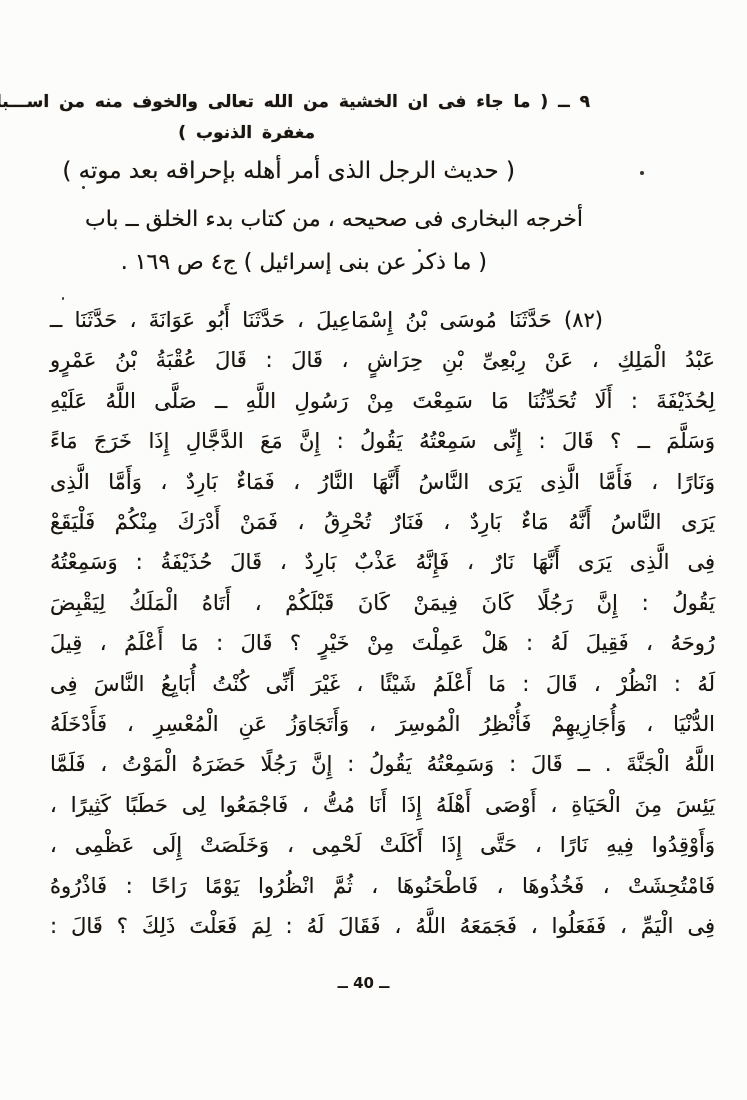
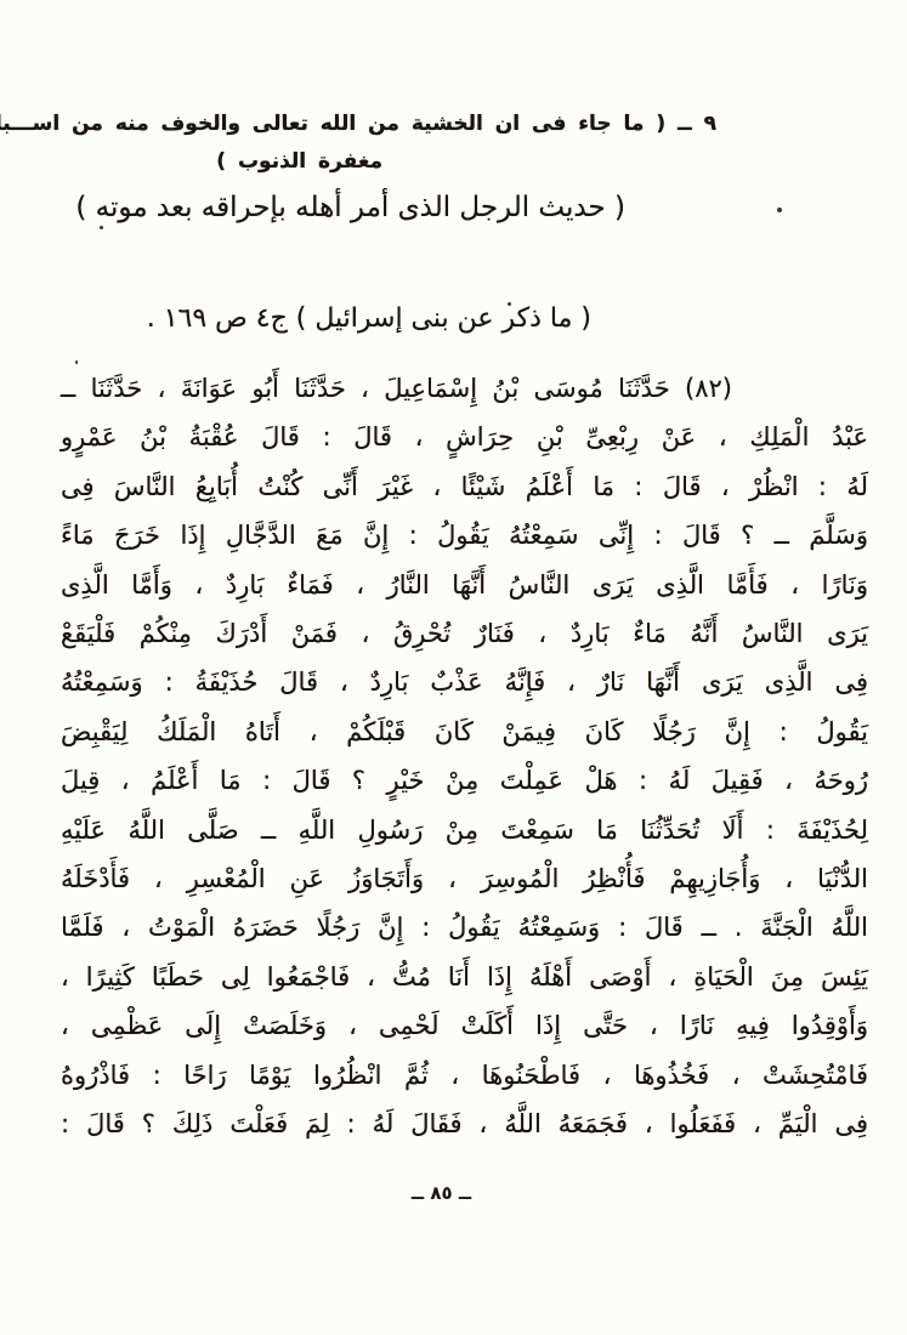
  ٩ ــ ( ما جاء فى ان الخشية من الله تعالى والخوف منه من اســـب
  مغفرة الذنوب )
  ( حديث الرجل الذى أمر أهله بإحراقه بعد موته )
- أخرجه البخارى فى صحيحه ، من كتاب بدء الخلق ــ باب
  ( ما ذكر عن بنى إسرائيل ) ج٤ ص ١٦٩ .
  (٨٢) حَدَّثَنَا مُوسَى بْنُ إِسْمَاعِيلَ ، حَدَّثَنَا أَبُو عَوَانَةَ ، حَدَّثَنَا ــ
  عَبْدُ الْمَلِكِ ، عَنْ رِبْعِىِّ بْنِ حِرَاشٍ ، قَالَ : قَالَ عُقْبَةُ بْنُ عَمْرٍو
- لِحُذَيْفَةَ : أَلَا تُحَدِّثُنَا مَا سَمِعْتَ مِنْ رَسُولِ اللَّهِ ــ صَلَّى اللَّهُ عَلَيْهِ
+ لَهُ : انْظُرْ ، قَالَ : مَا أَعْلَمُ شَيْئًا ، غَيْرَ أَنِّى كُنْتُ أُبَايِعُ النَّاسَ فِى
  وَسَلَّمَ ــ ؟ قَالَ : إِنِّى سَمِعْتُهُ يَقُولُ : إِنَّ مَعَ الدَّجَّالِ إِذَا خَرَجَ مَاءً
  وَنَارًا ، فَأَمَّا الَّذِى يَرَى النَّاسُ أَنَّهَا النَّارُ ، فَمَاءٌ بَارِدٌ ، وَأَمَّا الَّذِى
  يَرَى النَّاسُ أَنَّهُ مَاءٌ بَارِدٌ ، فَنَارٌ تُحْرِقُ ، فَمَنْ أَدْرَكَ مِنْكُمْ فَلْيَقَعْ
  فِى الَّذِى يَرَى أَنَّهَا نَارٌ ، فَإِنَّهُ عَذْبٌ بَارِدٌ ، قَالَ حُذَيْفَةُ : وَسَمِعْتُهُ
  يَقُولُ : إِنَّ رَجُلًا كَانَ فِيمَنْ كَانَ قَبْلَكُمْ ، أَتَاهُ الْمَلَكُ لِيَقْبِضَ
  رُوحَهُ ، فَقِيلَ لَهُ : هَلْ عَمِلْتَ مِنْ خَيْرٍ ؟ قَالَ : مَا أَعْلَمُ ، قِيلَ
- لَهُ : انْظُرْ ، قَالَ : مَا أَعْلَمُ شَيْئًا ، غَيْرَ أَنِّى كُنْتُ أُبَايِعُ النَّاسَ فِى
+ لِحُذَيْفَةَ : أَلَا تُحَدِّثُنَا مَا سَمِعْتَ مِنْ رَسُولِ اللَّهِ ــ صَلَّى اللَّهُ عَلَيْهِ
  الدُّنْيَا ، وَأُجَازِيهِمْ فَأُنْظِرُ الْمُوسِرَ ، وَأَتَجَاوَزُ عَنِ الْمُعْسِرِ ، فَأَدْخَلَهُ
  اللَّهُ الْجَنَّةَ . ــ قَالَ : وَسَمِعْتُهُ يَقُولُ : إِنَّ رَجُلًا حَضَرَهُ الْمَوْتُ ، فَلَمَّا
  يَئِسَ مِنَ الْحَيَاةِ ، أَوْصَى أَهْلَهُ إِذَا أَنَا مُتُّ ، فَاجْمَعُوا لِى حَطَبًا كَثِيرًا ،
  وَأَوْقِدُوا فِيهِ نَارًا ، حَتَّى إِذَا أَكَلَتْ لَحْمِى ، وَخَلَصَتْ إِلَى عَظْمِى ،
  فَامْتُحِشَتْ ، فَخُذُوهَا ، فَاطْحَنُوهَا ، ثُمَّ انْظُرُوا يَوْمًا رَاحًا : فَاذْرُوهُ
  فِى الْيَمِّ ، فَفَعَلُوا ، فَجَمَعَهُ اللَّهُ ، فَقَالَ لَهُ : لِمَ فَعَلْتَ ذَلِكَ ؟ قَالَ :
- ــ 40 ــ
+ ــ ٨٥ ــ
